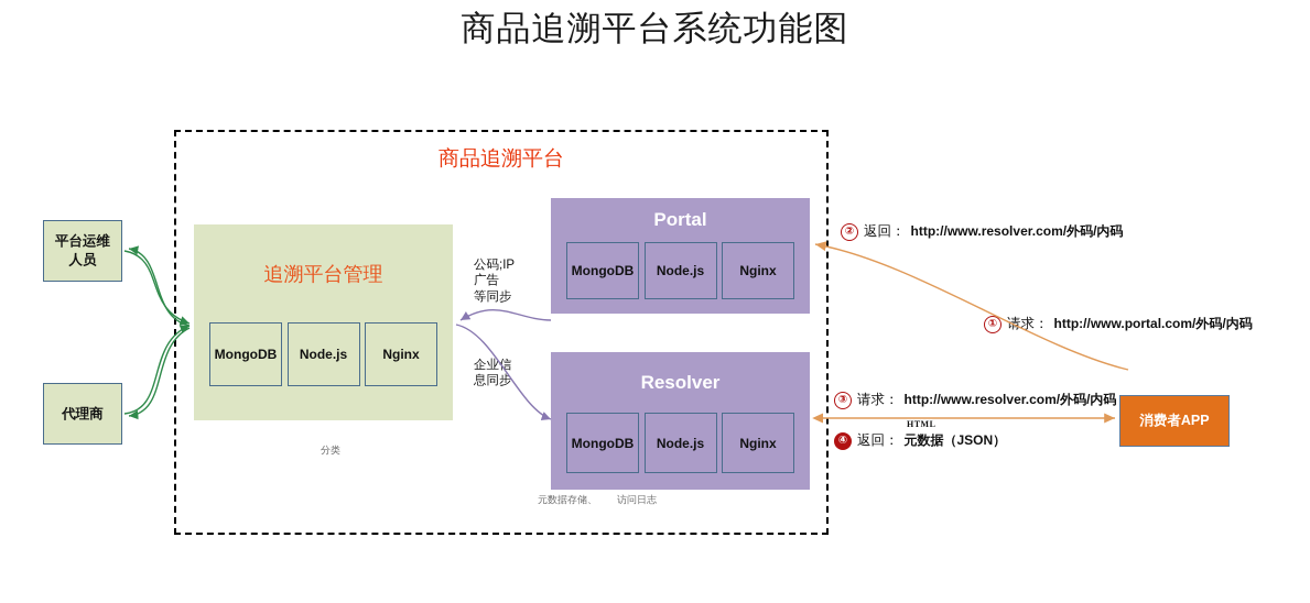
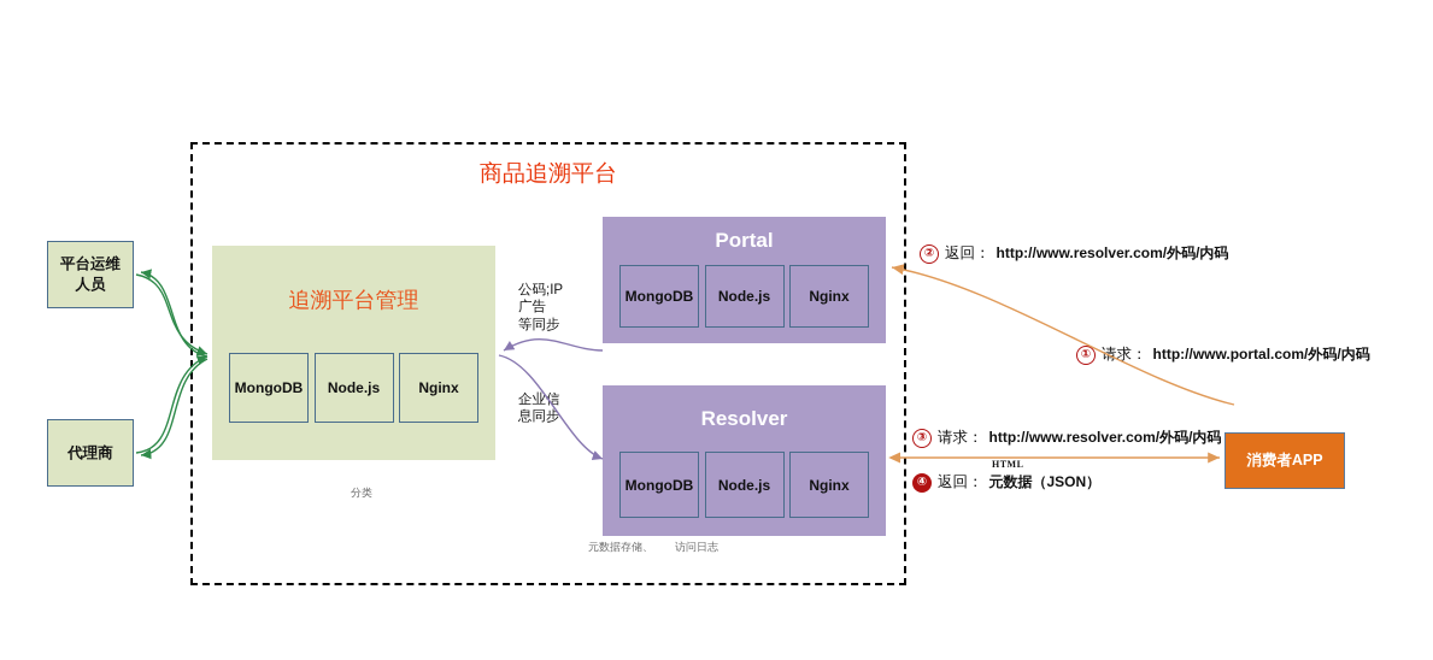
- 商品追溯平台系统功能图
  商品追溯平台
  平台运维
  人员
  代理商
  追溯平台管理
  MongoDB
  Node.js
  Nginx
  Portal
  MongoDB
  Node.js
  Nginx
  Resolver
  MongoDB
  Node.js
  Nginx
  消费者APP
  公码;IP
  广告
  等同步
  企业信
  息同步
  分类
  元数据存储、
  访问日志
  ①
  请求：
  http://www.portal.com/外码/内码
  ②
  返回：
  http://www.resolver.com/外码/内码
  ③
  请求：
  http://www.resolver.com/外码/内码
  ④
  返回：
  元数据（JSON）
  HTML
